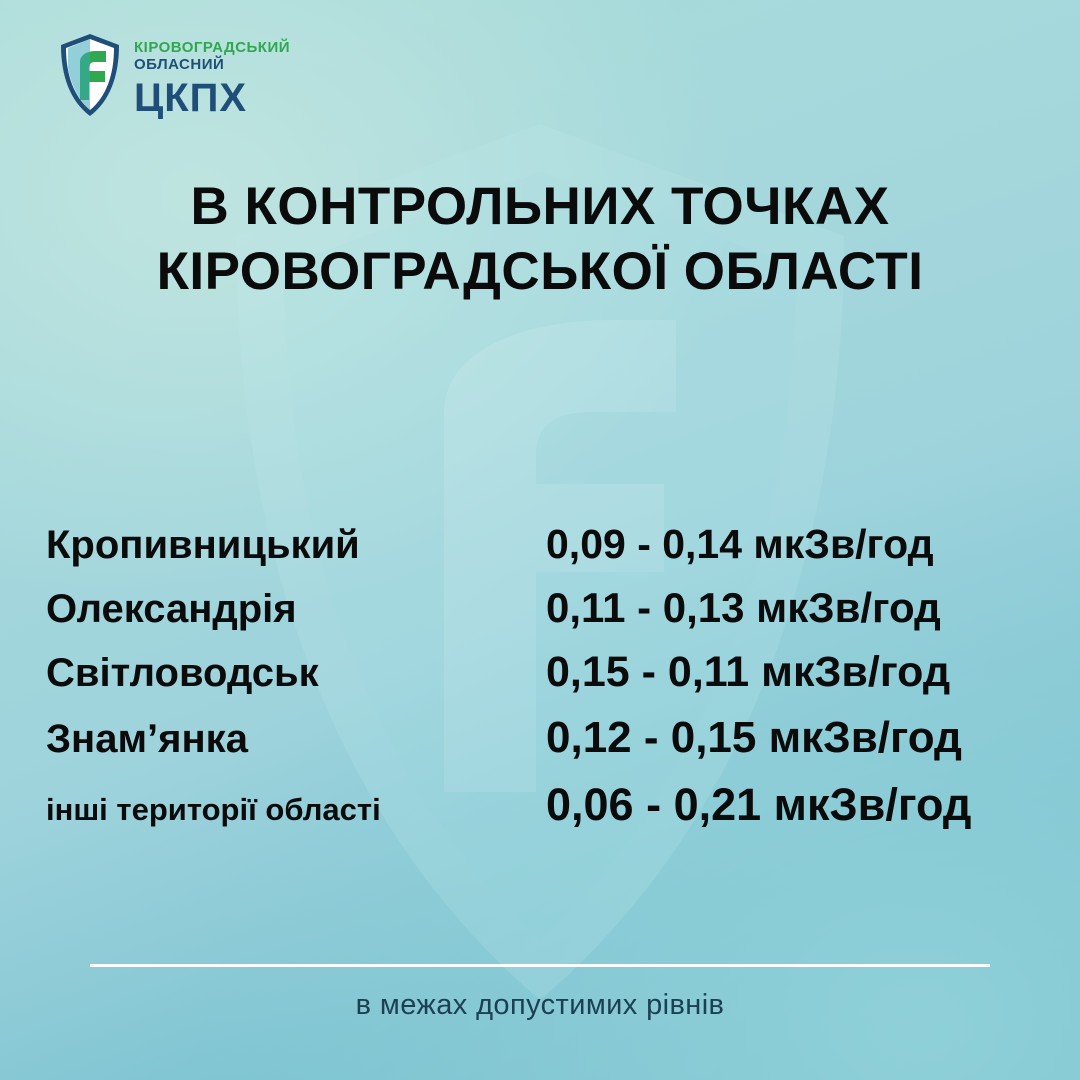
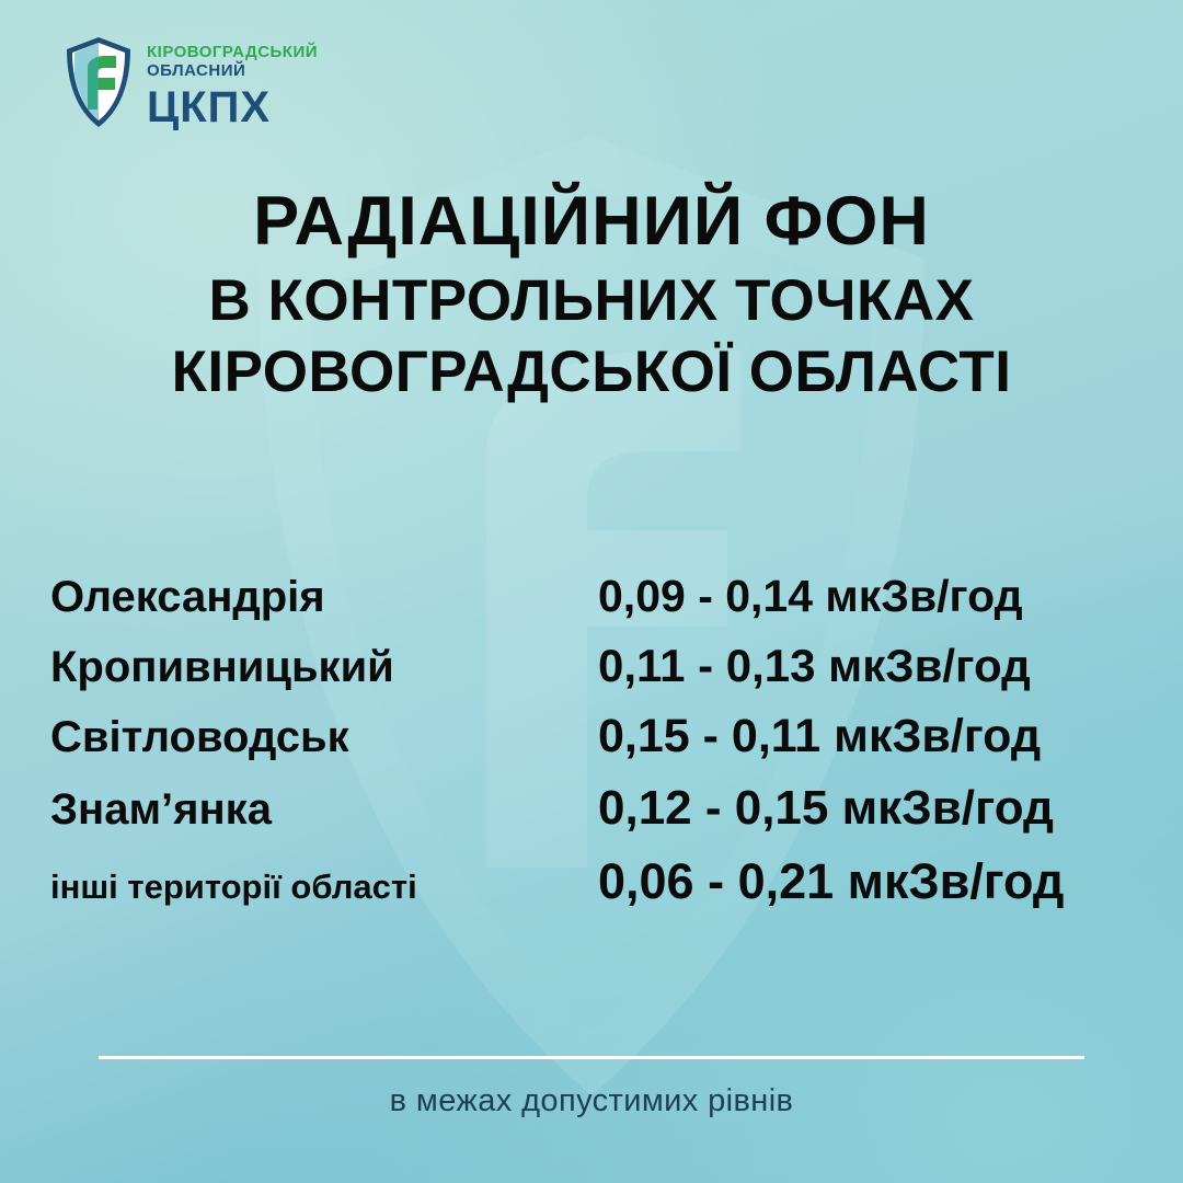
  КІРОВОГРАДСЬКИЙ
  ОБЛАСНИЙ
  ЦКПХ
+ РАДІАЦІЙНИЙ ФОН
  В КОНТРОЛЬНИХ ТОЧКАХ
  КІРОВОГРАДСЬКОЇ ОБЛАСТІ
- Кропивницький
+ Олександрія
  0,09 - 0,14 мкЗв/год
- Олександрія
+ Кропивницький
  0,11 - 0,13 мкЗв/год
  Світловодськ
  0,15 - 0,11 мкЗв/год
  Знам’янка
  0,12 - 0,15 мкЗв/год
  інші території області
  0,06 - 0,21 мкЗв/год
  в межах допустимих рівнів
